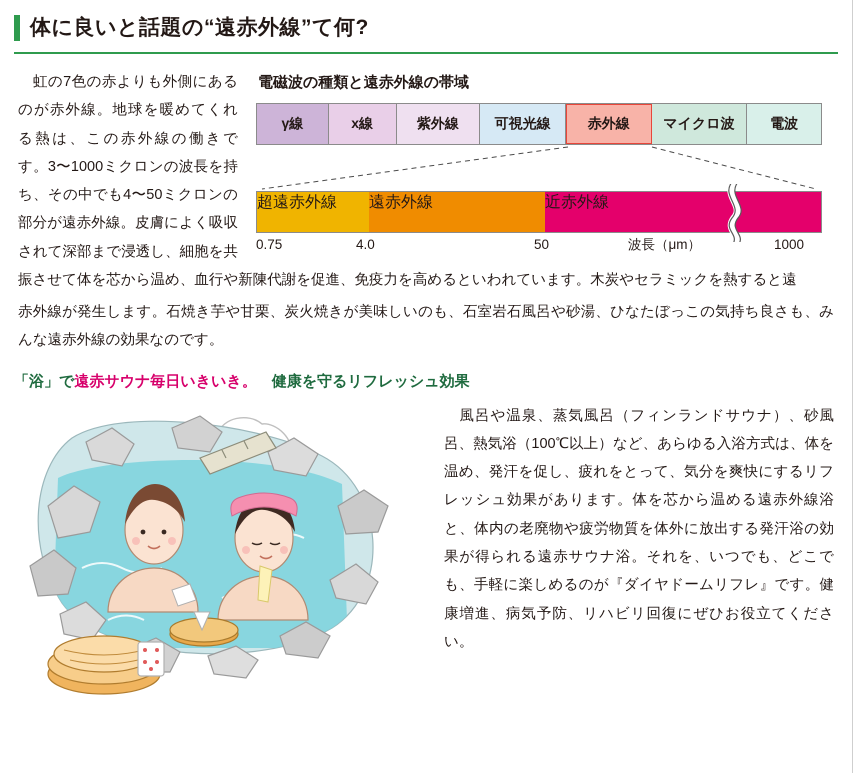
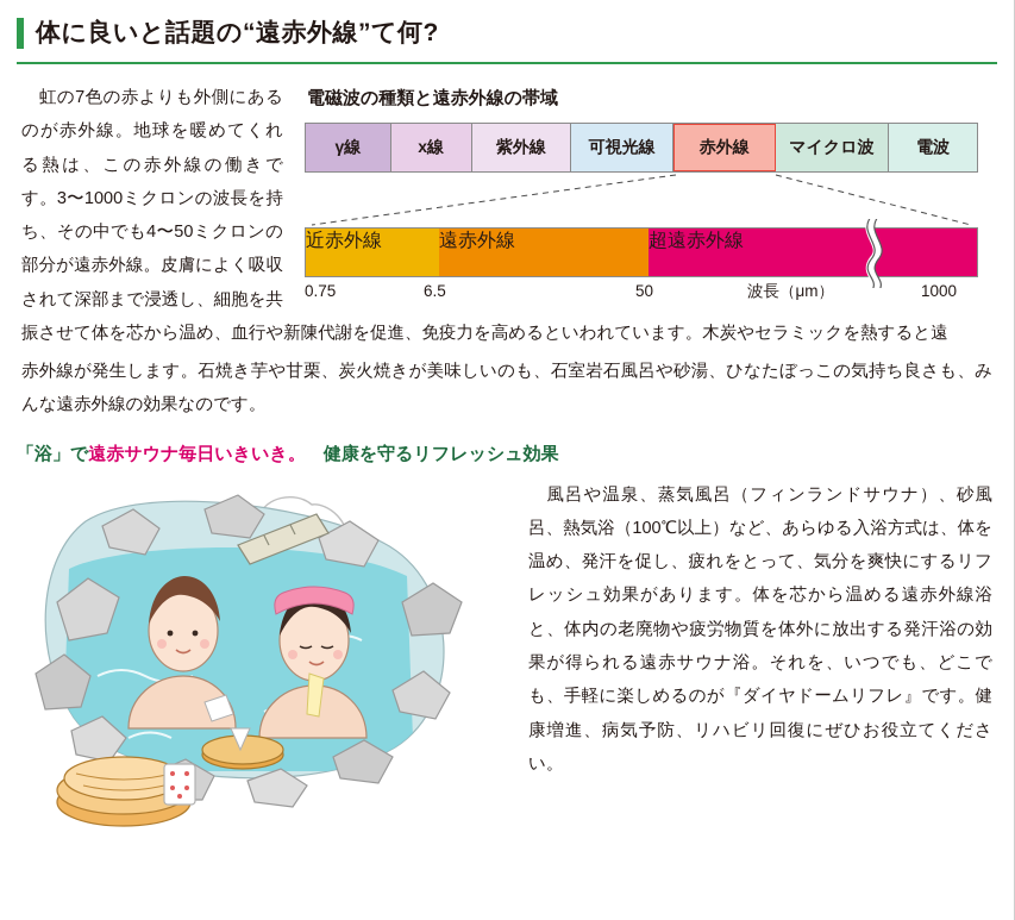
  体に良いと話題の“遠赤外線”て何?
  電磁波の種類と遠赤外線の帯域
  γ線
  x線
  紫外線
  可視光線
  赤外線
  マイクロ波
  電波
- 超遠赤外線
+ 近赤外線
  遠赤外線
- 近赤外線
+ 超遠赤外線
  0.75
- 4.0
+ 6.5
  50
  波長（μm）
  1000
  虹の7色の赤よりも外側にあるのが赤外線。地球を暖めてくれる熱は、この赤外線の働きです。3〜1000ミクロンの波長を持ち、その中でも4〜50ミクロンの部分が遠赤外線。皮膚によく吸収されて深部まで浸透し、細胞を共振させて体を芯から温め、血行や新陳代謝を促進、免疫力を高めるといわれています。木炭やセラミックを熱すると遠
  赤外線が発生します。石焼き芋や甘栗、炭火焼きが美味しいのも、石室岩石風呂や砂湯、ひなたぼっこの気持ち良さも、みんな遠赤外線の効果なのです。
  「浴」で遠赤サウナ毎日いきいき。 健康を守るリフレッシュ効果
  風呂や温泉、蒸気風呂（フィンランドサウナ）、砂風呂、熱気浴（100℃以上）など、あらゆる入浴方式は、体を温め、発汗を促し、疲れをとって、気分を爽快にするリフレッシュ効果があります。体を芯から温める遠赤外線浴と、体内の老廃物や疲労物質を体外に放出する発汗浴の効果が得られる遠赤サウナ浴。それを、いつでも、どこでも、手軽に楽しめるのが『ダイヤドームリフレ』です。健康増進、病気予防、リハビリ回復にぜひお役立てください。
